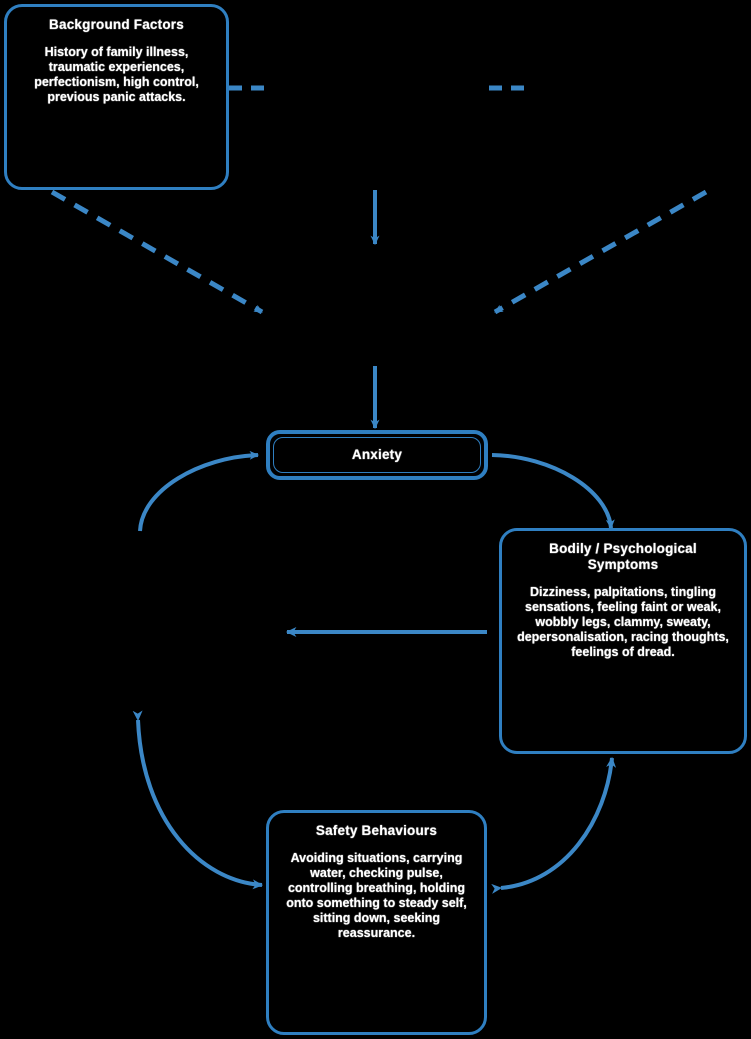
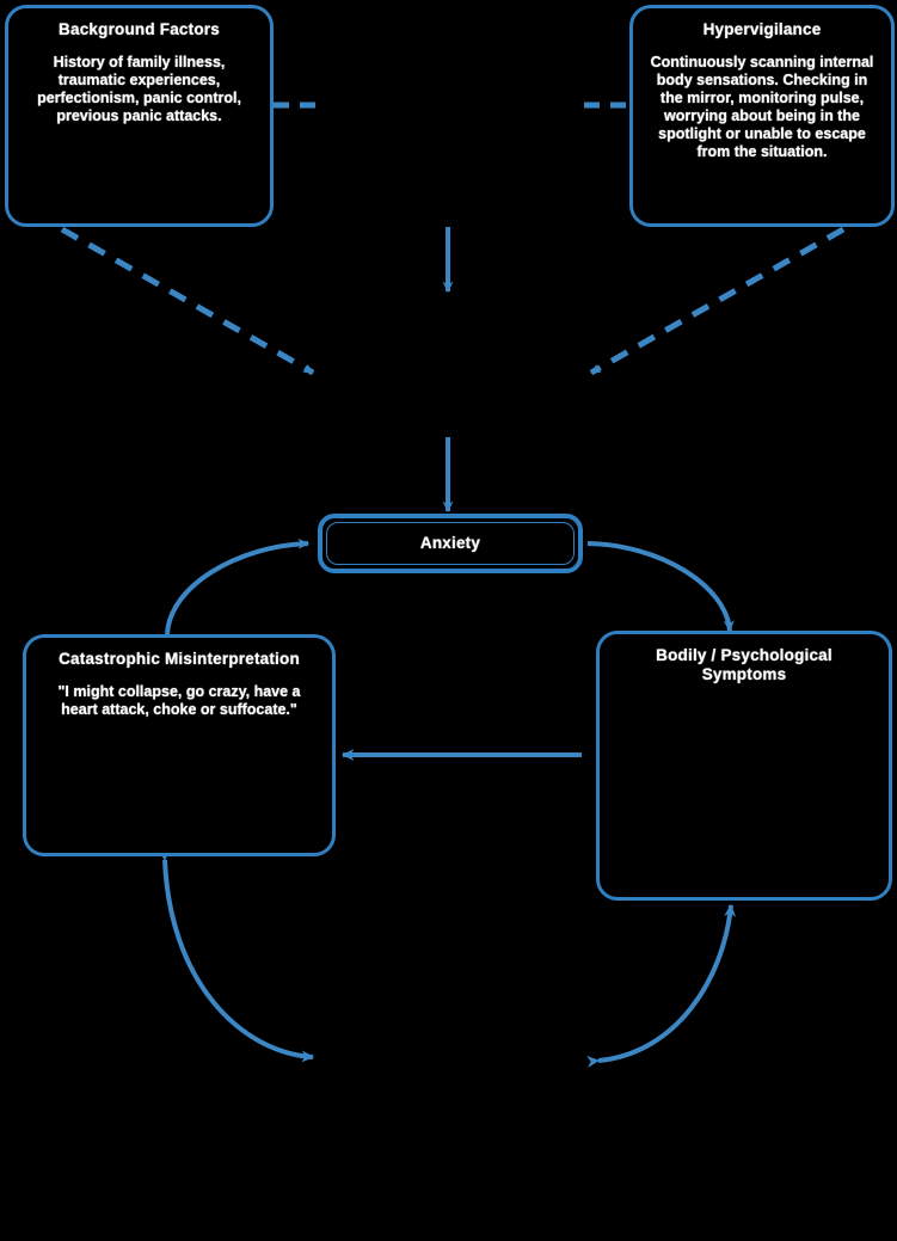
  Background Factors
- History of family illness, traumatic experiences, perfectionism, high control, previous panic attacks.
+ History of family illness, traumatic experiences, perfectionism, panic control, previous panic attacks.
+ Hypervigilance
+ Continuously scanning internal body sensations. Checking in the mirror, monitoring pulse, worrying about being in the spotlight or unable to escape from the situation.
  Anxiety
+ Catastrophic Misinterpretation
+ "I might collapse, go crazy, have a heart attack, choke or suffocate."
  Bodily / Psychological Symptoms
- Dizziness, palpitations, tingling sensations, feeling faint or weak, wobbly legs, clammy, sweaty, depersonalisation, racing thoughts, feelings of dread.
- Safety Behaviours
- Avoiding situations, carrying water, checking pulse, controlling breathing, holding onto something to steady self, sitting down, seeking reassurance.
